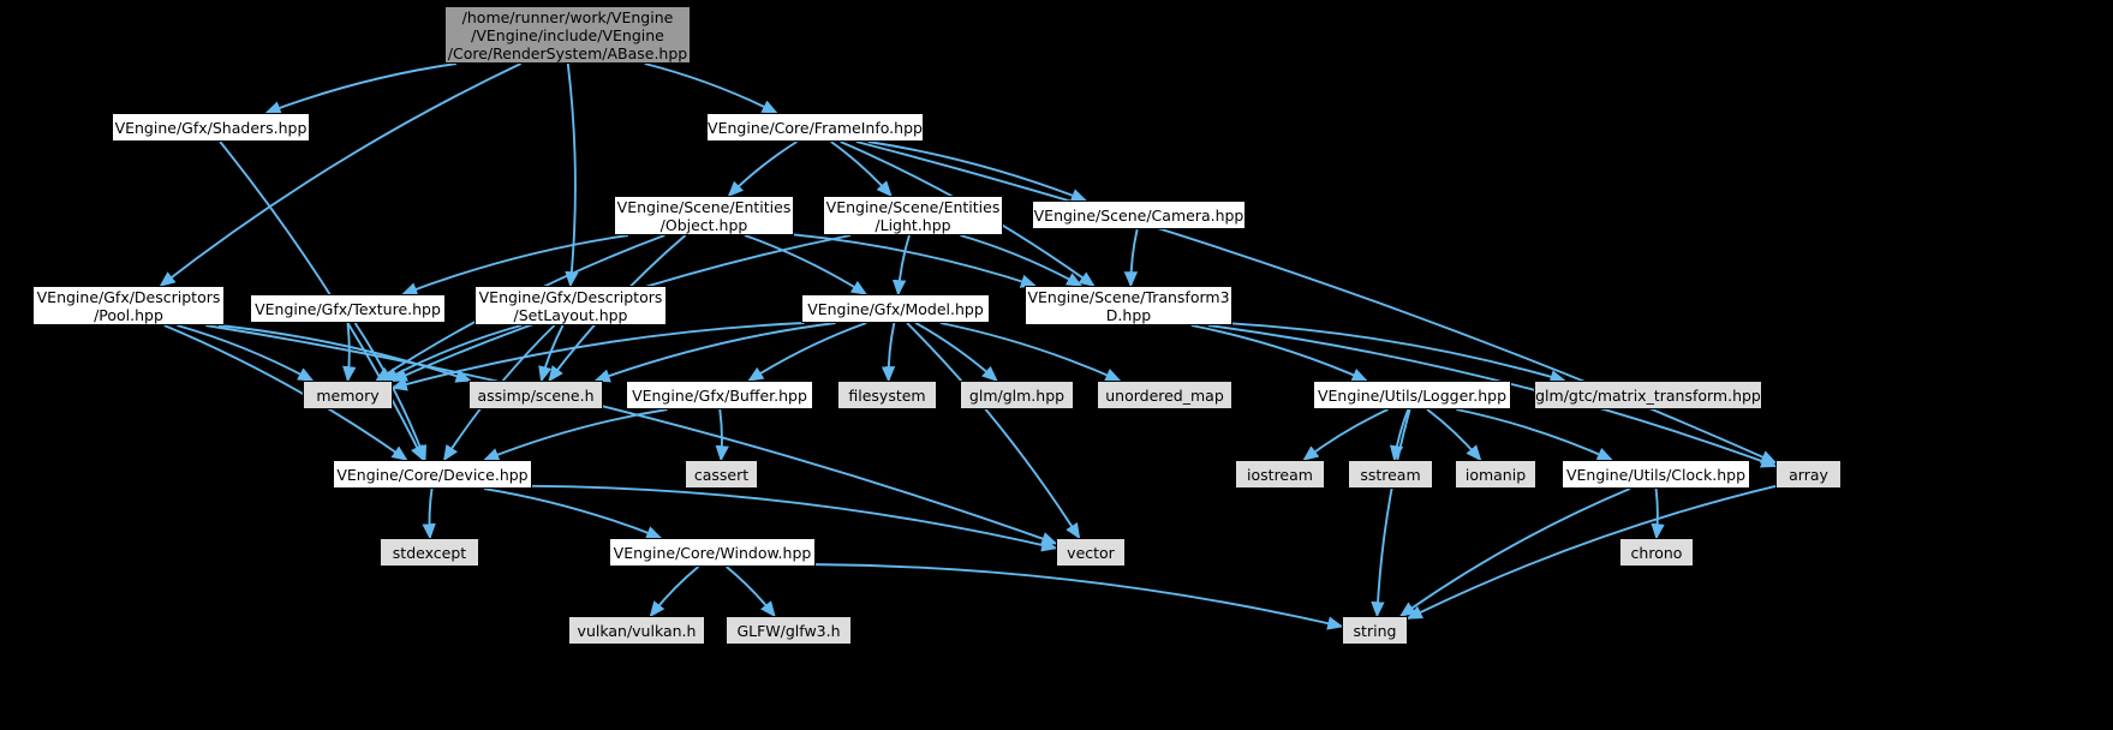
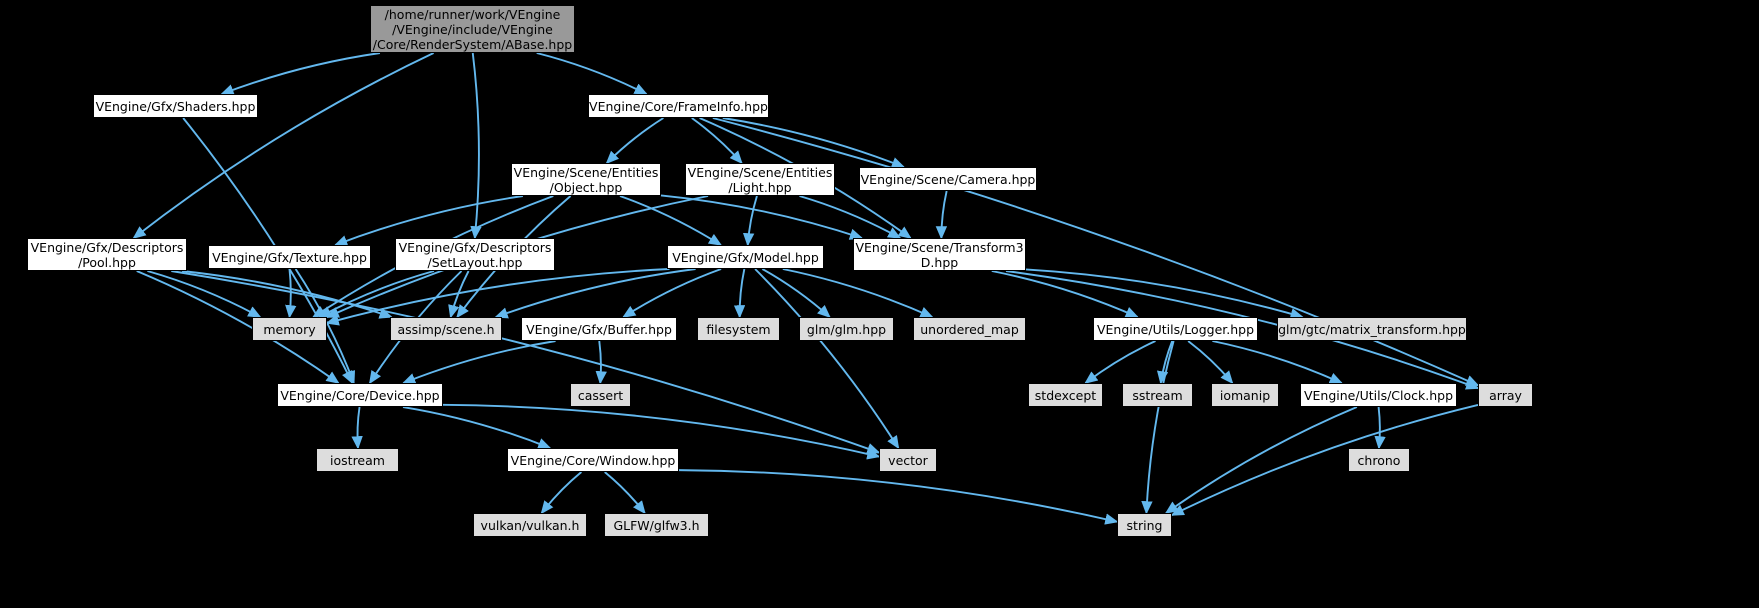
  /home/runner/work/VEngine
  /VEngine/include/VEngine
  /Core/RenderSystem/ABase.hpp
  VEngine/Gfx/Shaders.hpp
  VEngine/Core/FrameInfo.hpp
  VEngine/Scene/Entities
  /Object.hpp
  VEngine/Scene/Entities
  /Light.hpp
  VEngine/Scene/Camera.hpp
  VEngine/Gfx/Descriptors
  /Pool.hpp
  VEngine/Gfx/Texture.hpp
  VEngine/Gfx/Descriptors
  /SetLayout.hpp
  VEngine/Gfx/Model.hpp
  VEngine/Scene/Transform3
  D.hpp
  memory
  assimp/scene.h
  VEngine/Gfx/Buffer.hpp
  filesystem
  glm/glm.hpp
  unordered_map
  VEngine/Utils/Logger.hpp
  glm/gtc/matrix_transform.hpp
  VEngine/Core/Device.hpp
  cassert
- iostream
+ stdexcept
  sstream
  iomanip
  VEngine/Utils/Clock.hpp
  array
- stdexcept
+ iostream
  VEngine/Core/Window.hpp
  vector
  chrono
  vulkan/vulkan.h
  GLFW/glfw3.h
  string
